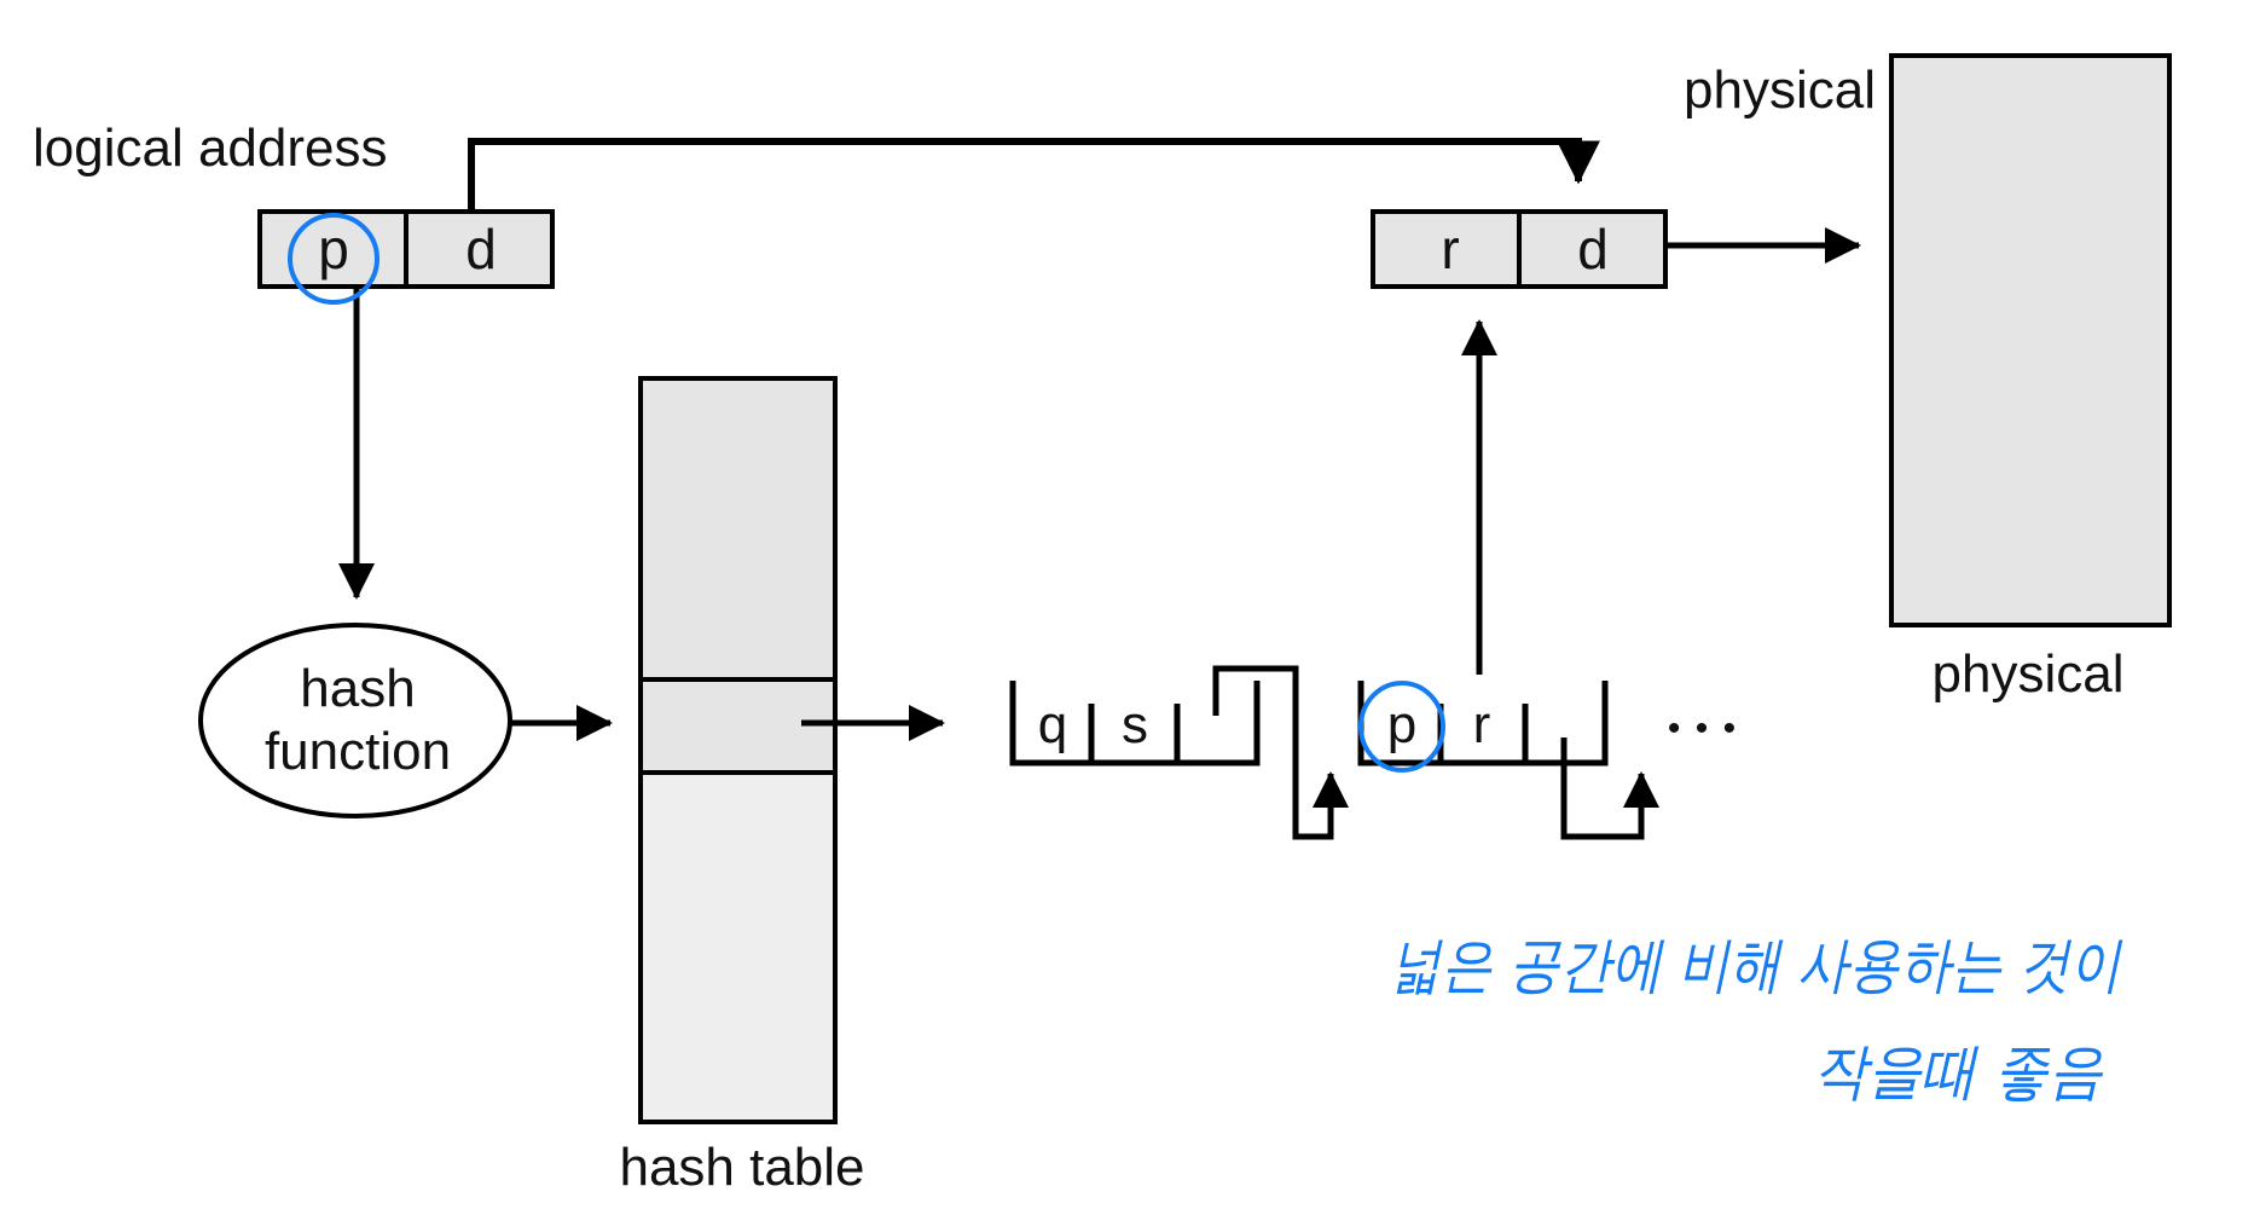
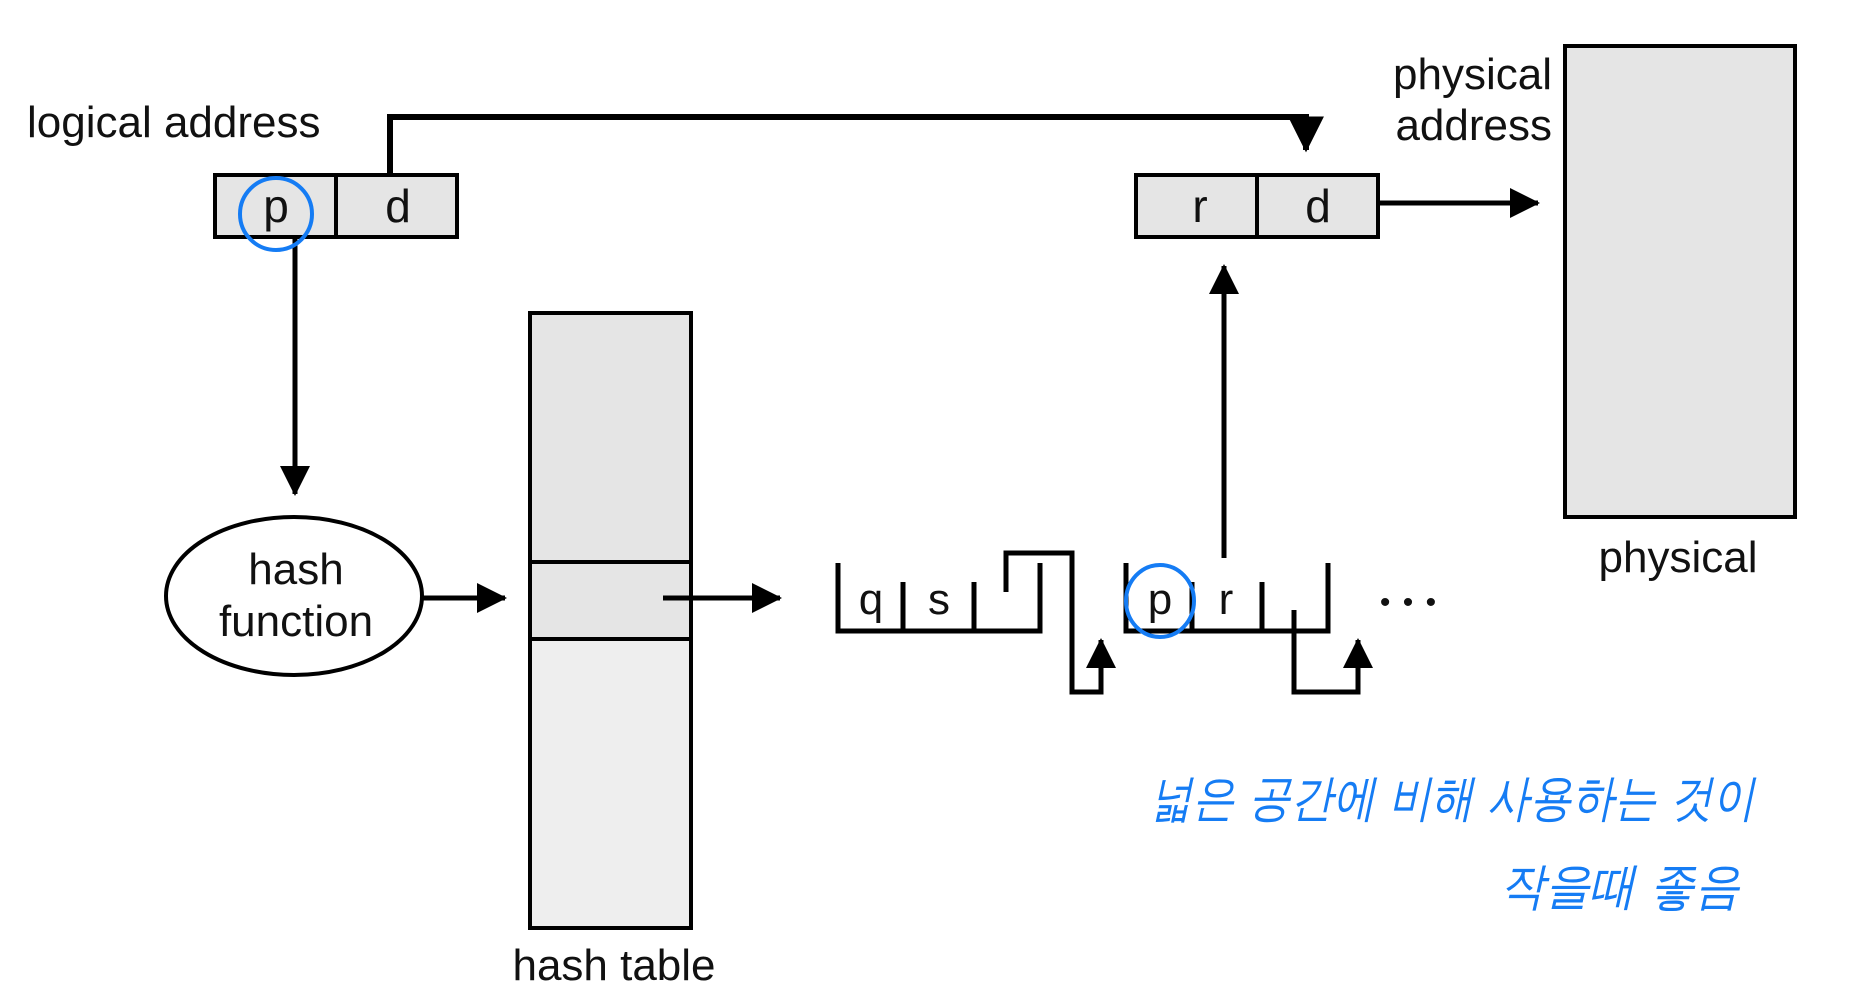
  logical address
  p
  d
  hash
  function
  hash table
  q
  s
  p
  r
  • • •
  physical
+ address
  r
  d
  physical
  넓은 공간에 비해 사용하는 것이
  작을때 좋음
